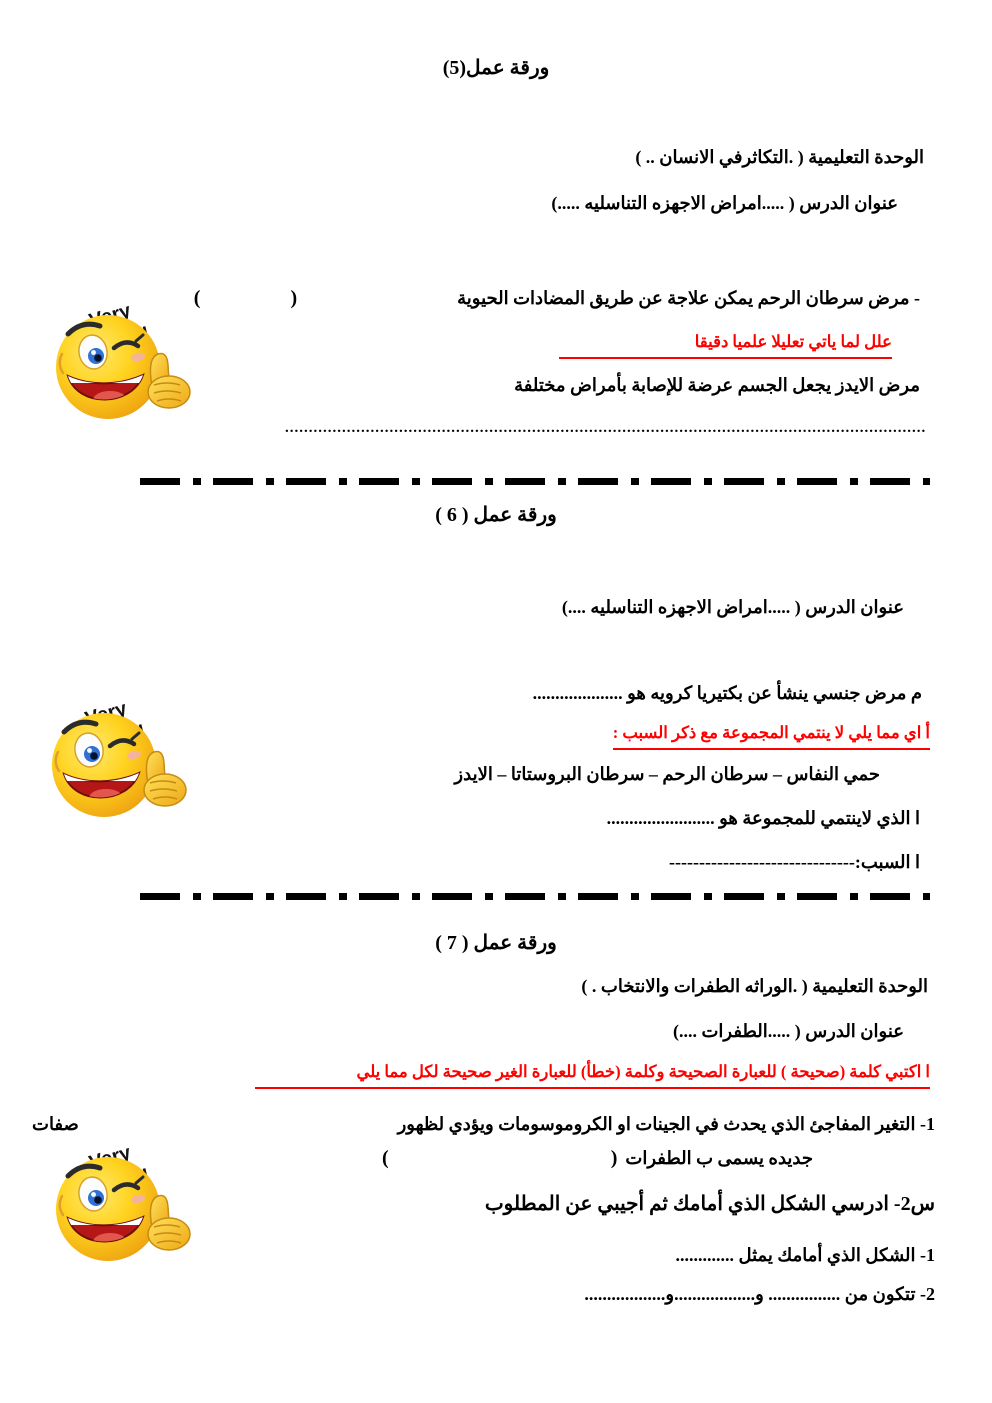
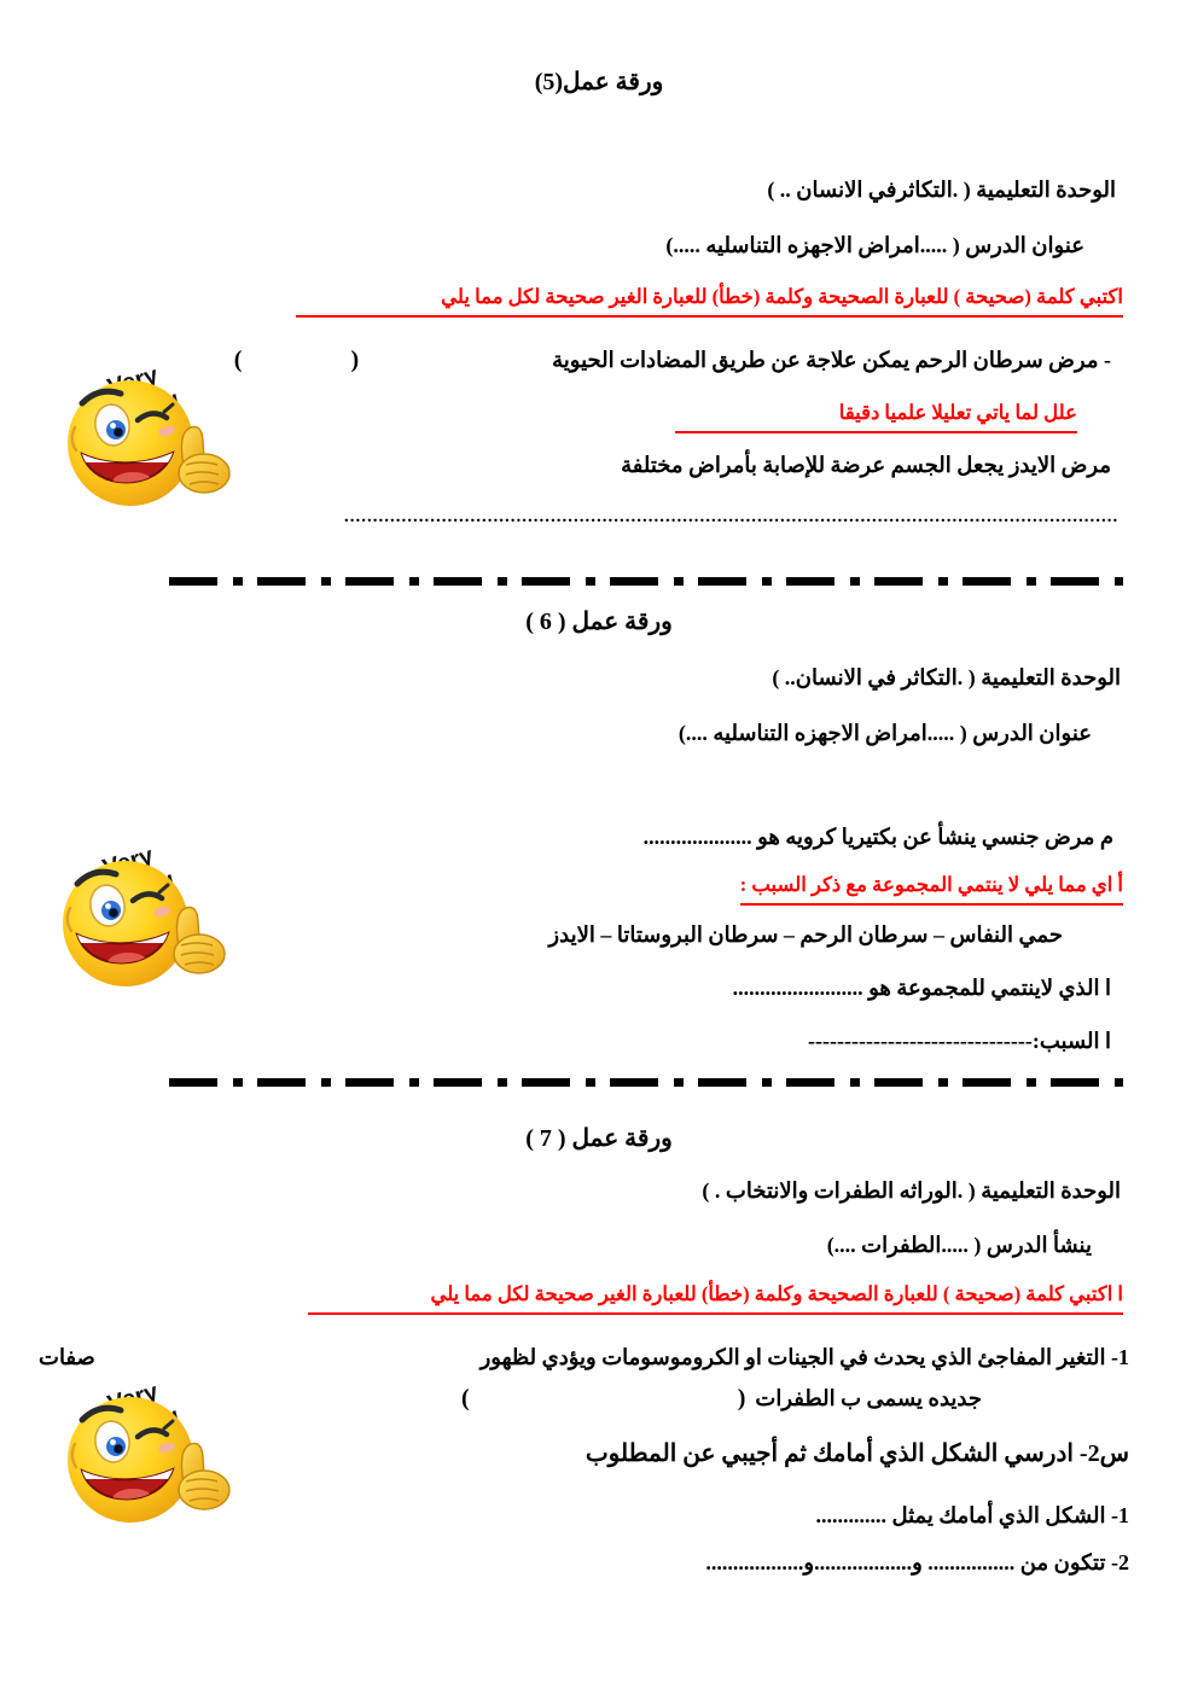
  ورقة عمل(5)
  الوحدة التعليمية ( .التكاثرفي الانسان .. )
  عنوان الدرس ( .....امراض الاجهزه التناسليه .....)
+ اكتبي كلمة (صحيحة ) للعبارة الصحيحة وكلمة (خطأ) للعبارة الغير صحيحة لكل مما يلي
  - مرض سرطان الرحم يمكن علاجة عن طريق المضادات الحيوية
  )
  (
  علل لما ياتي تعليلا علميا دقيقا
  مرض الايدز يجعل الجسم عرضة للإصابة بأمراض مختلفة
  .......................................................................................................................................
  ورقة عمل ( 6 )
+ الوحدة التعليمية ( .التكاثر في الانسان.. )
  عنوان الدرس ( .....امراض الاجهزه التناسليه ....)
  م مرض جنسي ينشأ عن بكتيريا كرويه هو ....................
  أ اي مما يلي لا ينتمي المجموعة مع ذكر السبب :
  حمي النفاس – سرطان الرحم – سرطان البروستاتا – الايدز
  ا الذي لاينتمي للمجموعة هو ........................
  ا السبب:-------------------------------
  ورقة عمل ( 7 )
  الوحدة التعليمية ( .الوراثه الطفرات والانتخاب . )
- عنوان الدرس ( .....الطفرات ....)
+ ينشأ الدرس ( .....الطفرات ....)
  ا اكتبي كلمة (صحيحة ) للعبارة الصحيحة وكلمة (خطأ) للعبارة الغير صحيحة لكل مما يلي
  1- التغير المفاجئ الذي يحدث في الجينات او الكروموسومات ويؤدي لظهور
  صفات
  جديده يسمى ب الطفرات
  )
  (
  س2- ادرسي الشكل الذي أمامك ثم أجيبي عن المطلوب
  1- الشكل الذي أمامك يمثل .............
  2- تتكون من ................ و..................و..................
